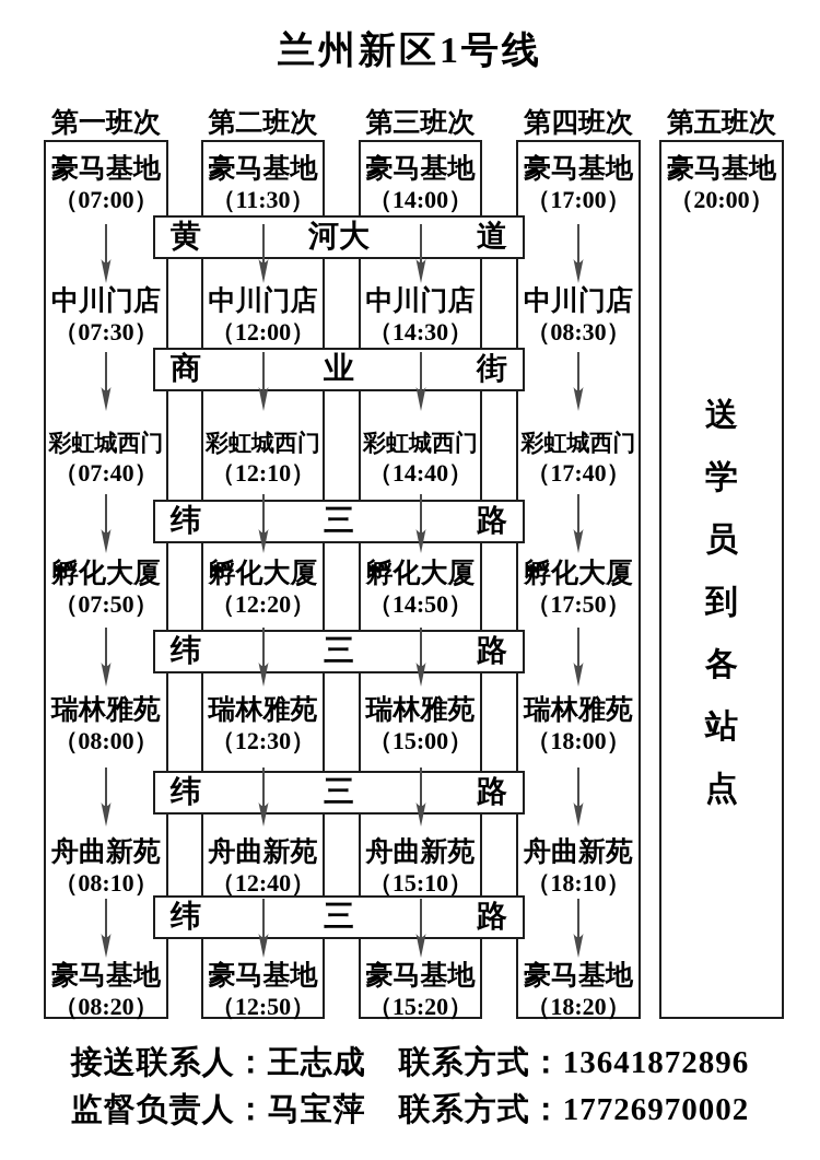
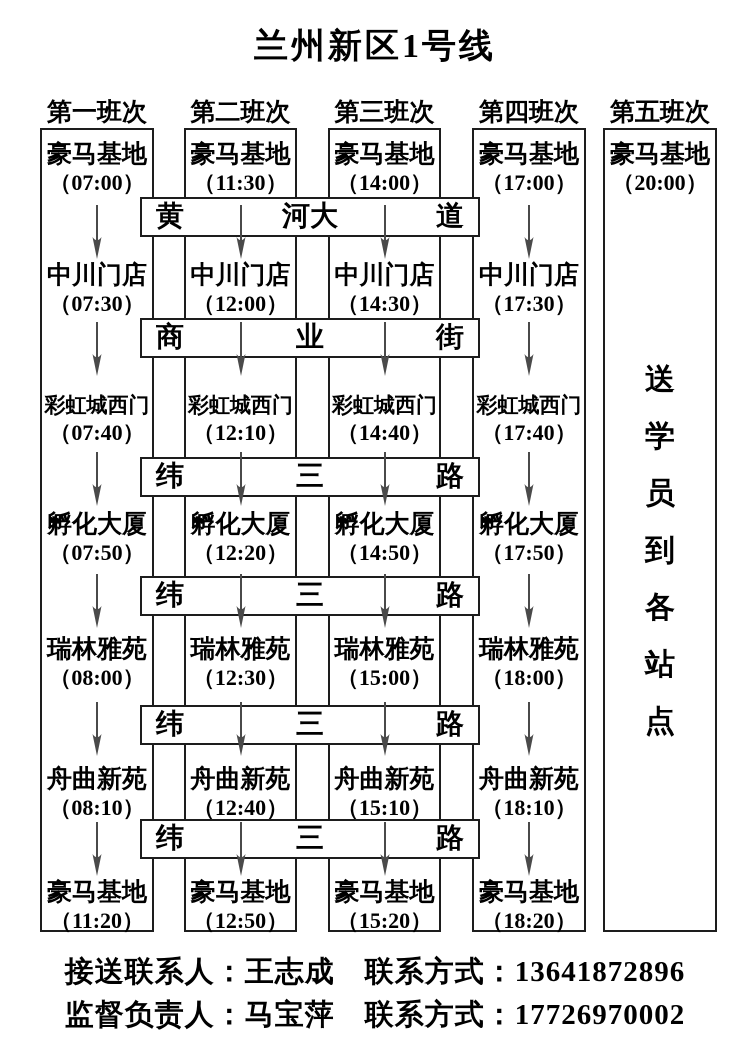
  兰州新区1号线
  第一班次
  第二班次
  第三班次
  第四班次
  第五班次
  豪马基地
  （07:00）
  中川门店
  （07:30）
  彩虹城西门
  （07:40）
  孵化大厦
  （07:50）
  瑞林雅苑
  （08:00）
  舟曲新苑
  （08:10）
  豪马基地
- （08:20）
+ （11:20）
  豪马基地
  （11:30）
  中川门店
  （12:00）
  彩虹城西门
  （12:10）
  孵化大厦
  （12:20）
  瑞林雅苑
  （12:30）
  舟曲新苑
  （12:40）
  豪马基地
  （12:50）
  豪马基地
  （14:00）
  中川门店
  （14:30）
  彩虹城西门
  （14:40）
  孵化大厦
  （14:50）
  瑞林雅苑
  （15:00）
  舟曲新苑
  （15:10）
  豪马基地
  （15:20）
  豪马基地
  （17:00）
  中川门店
- （08:30）
+ （17:30）
  彩虹城西门
  （17:40）
  孵化大厦
  （17:50）
  瑞林雅苑
  （18:00）
  舟曲新苑
  （18:10）
  豪马基地
  （18:20）
  豪马基地
  （20:00）
  黄
  河大
  道
  商
  业
  街
  纬
  三
  路
  纬
  三
  路
  纬
  三
  路
  纬
  三
  路
  送
  学
  员
  到
  各
  站
  点
  接送联系人：王志成 联系方式：13641872896
  监督负责人：马宝萍 联系方式：17726970002
